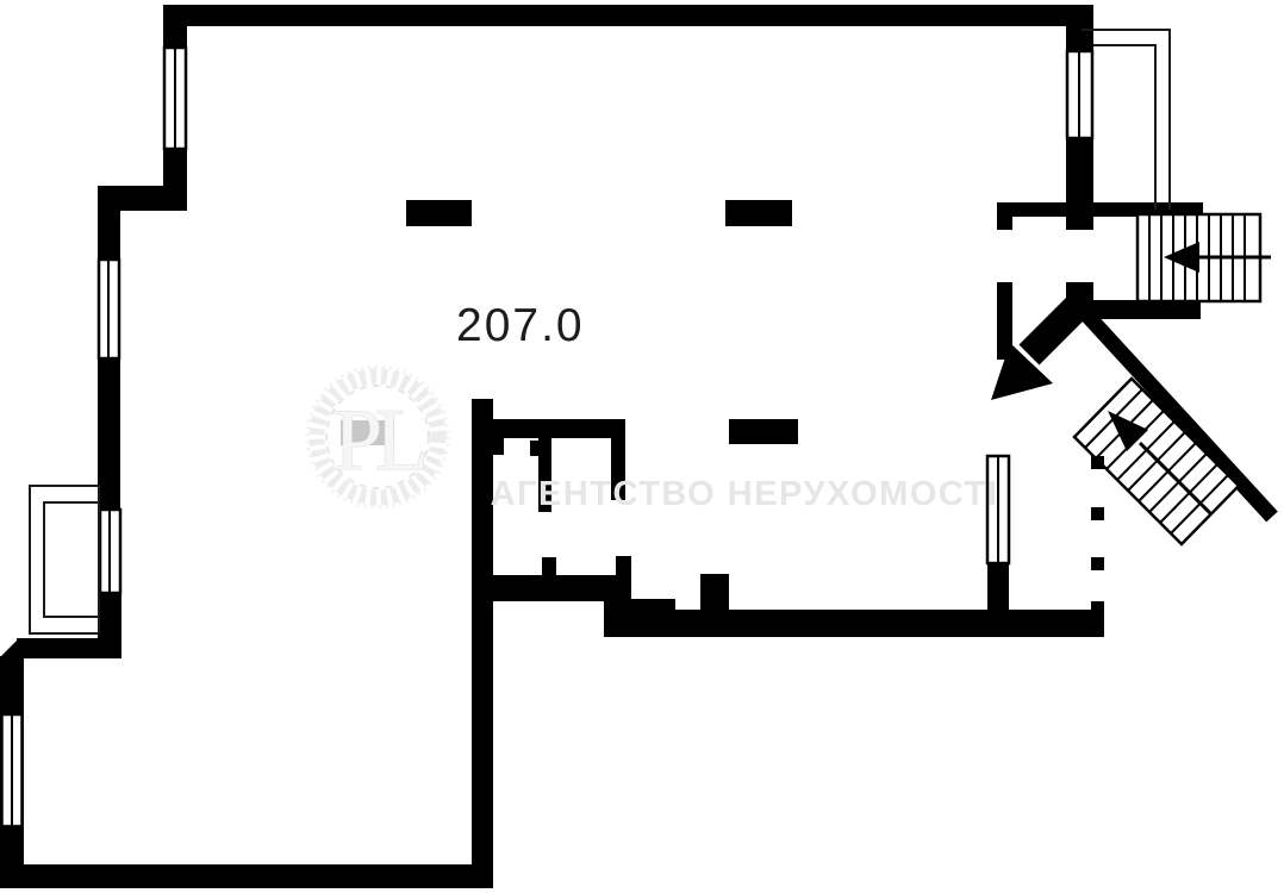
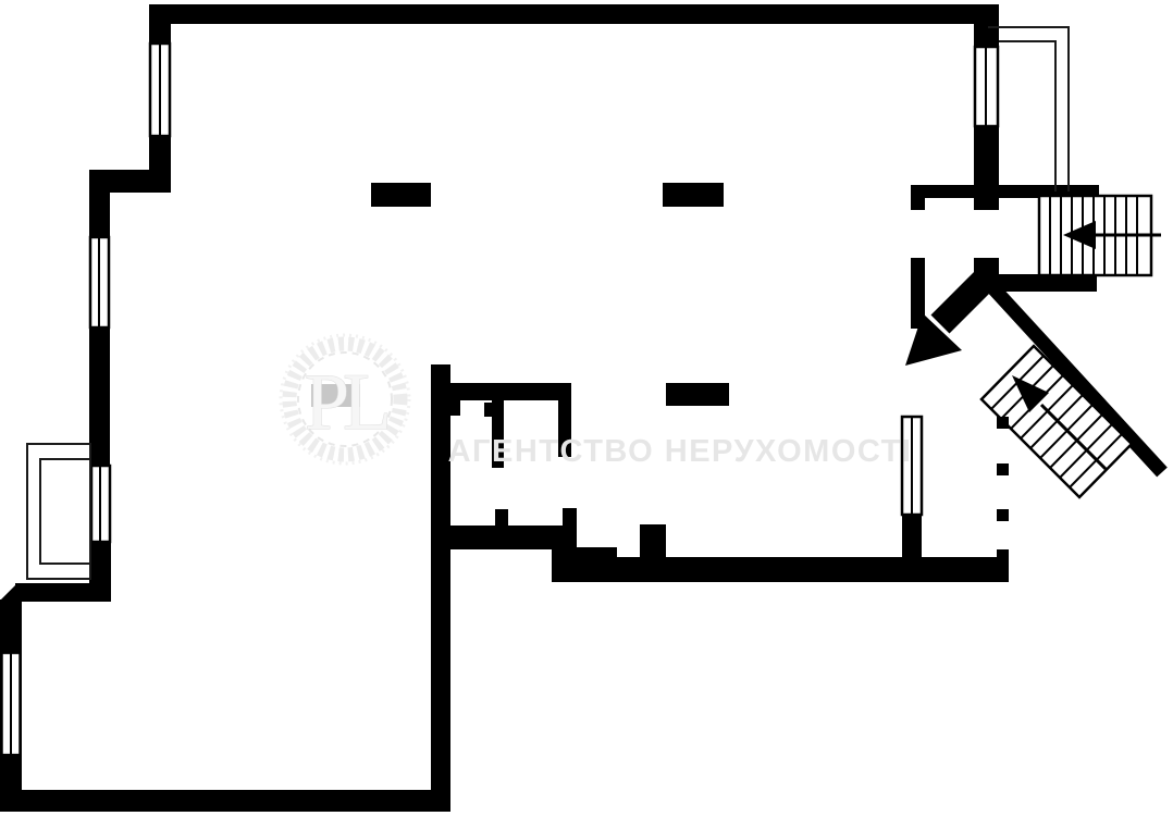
- 207.0
  PL
  АГЕНТСТВО НЕРУХОМОСТІ
